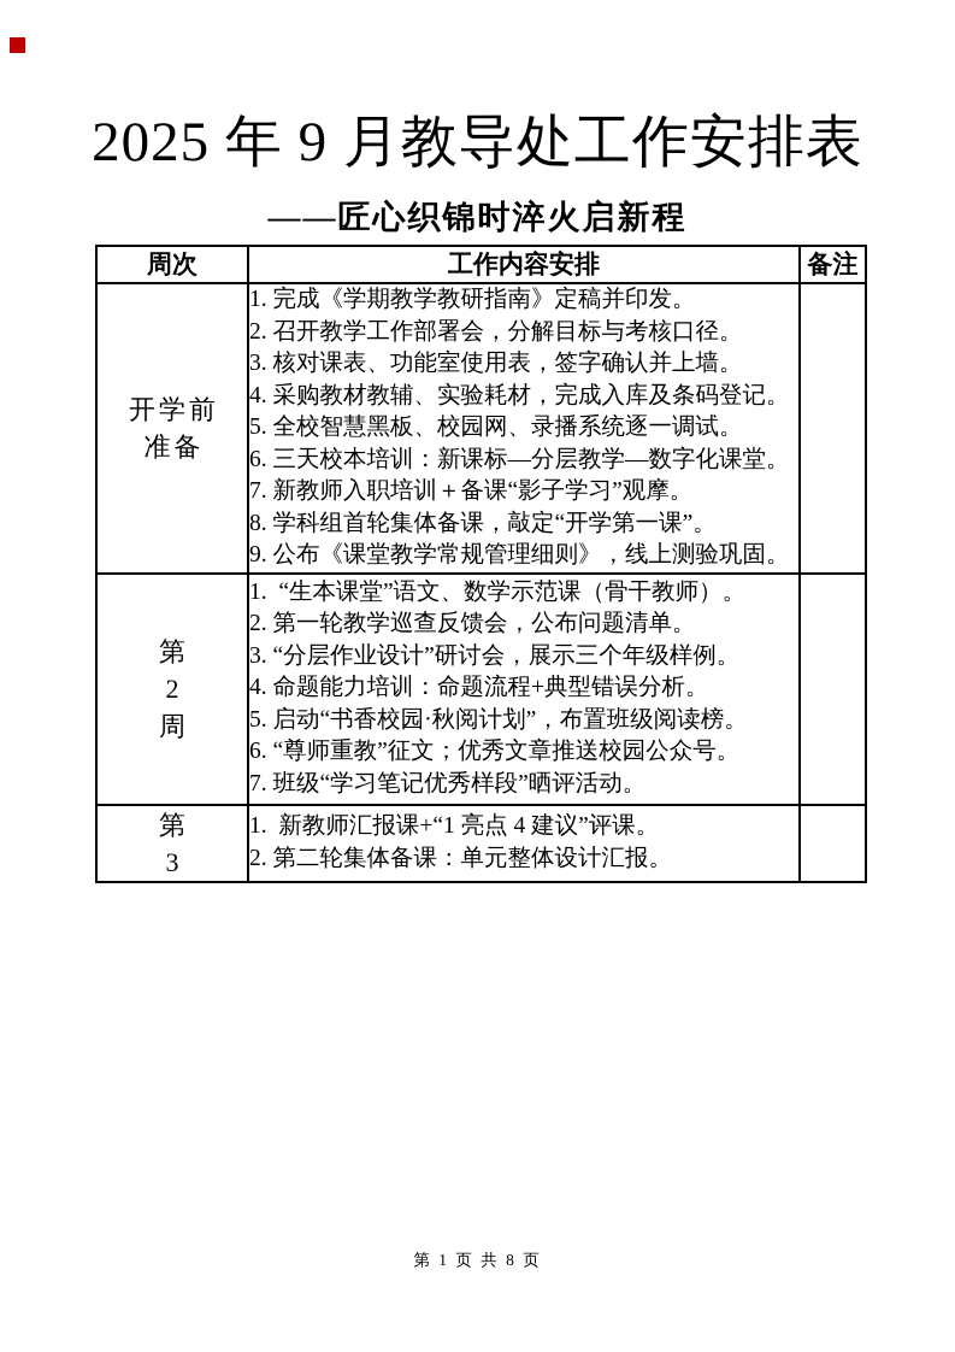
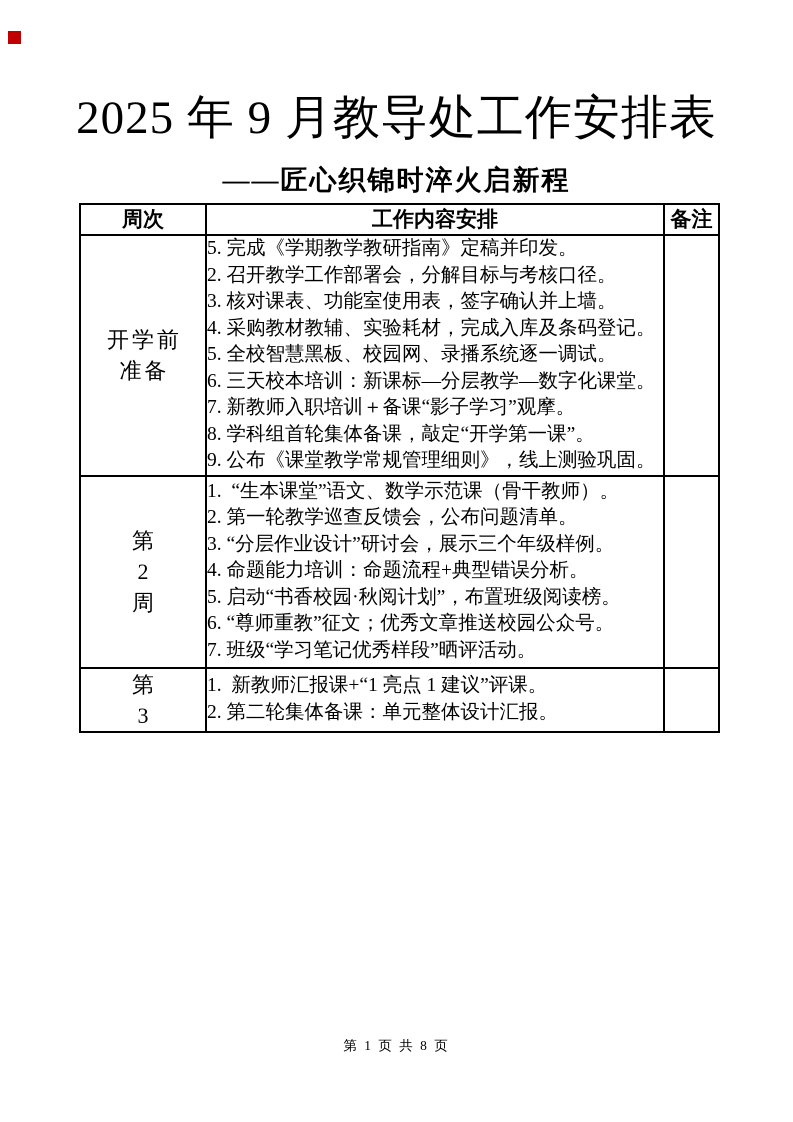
  2025 年 9 月教导处工作安排表
  ——匠心织锦时淬火启新程
  周次	工作内容安排	备注
- 开学前 准备	1. 完成《学期教学教研指南》定稿并印发。 2. 召开教学工作部署会，分解目标与考核口径。 3. 核对课表、功能室使用表，签字确认并上墙。 4. 采购教材教辅、实验耗材，完成入库及条码登记。 5. 全校智慧黑板、校园网、录播系统逐一调试。 6. 三天校本培训：新课标—分层教学—数字化课堂。 7. 新教师入职培训＋备课“影子学习”观摩。 8. 学科组首轮集体备课，敲定“开学第一课”。 9. 公布《课堂教学常规管理细则》，线上测验巩固。
+ 开学前 准备	5. 完成《学期教学教研指南》定稿并印发。 2. 召开教学工作部署会，分解目标与考核口径。 3. 核对课表、功能室使用表，签字确认并上墙。 4. 采购教材教辅、实验耗材，完成入库及条码登记。 5. 全校智慧黑板、校园网、录播系统逐一调试。 6. 三天校本培训：新课标—分层教学—数字化课堂。 7. 新教师入职培训＋备课“影子学习”观摩。 8. 学科组首轮集体备课，敲定“开学第一课”。 9. 公布《课堂教学常规管理细则》，线上测验巩固。
  第 2 周	1. “生本课堂”语文、数学示范课（骨干教师）。 2. 第一轮教学巡查反馈会，公布问题清单。 3. “分层作业设计”研讨会，展示三个年级样例。 4. 命题能力培训：命题流程+典型错误分析。 5. 启动“书香校园·秋阅计划”，布置班级阅读榜。 6. “尊师重教”征文；优秀文章推送校园公众号。 7. 班级“学习笔记优秀样段”晒评活动。
- 第 3	1. 新教师汇报课+“1 亮点 4 建议”评课。 2. 第二轮集体备课：单元整体设计汇报。
+ 第 3	1. 新教师汇报课+“1 亮点 1 建议”评课。 2. 第二轮集体备课：单元整体设计汇报。
  第 1 页 共 8 页
